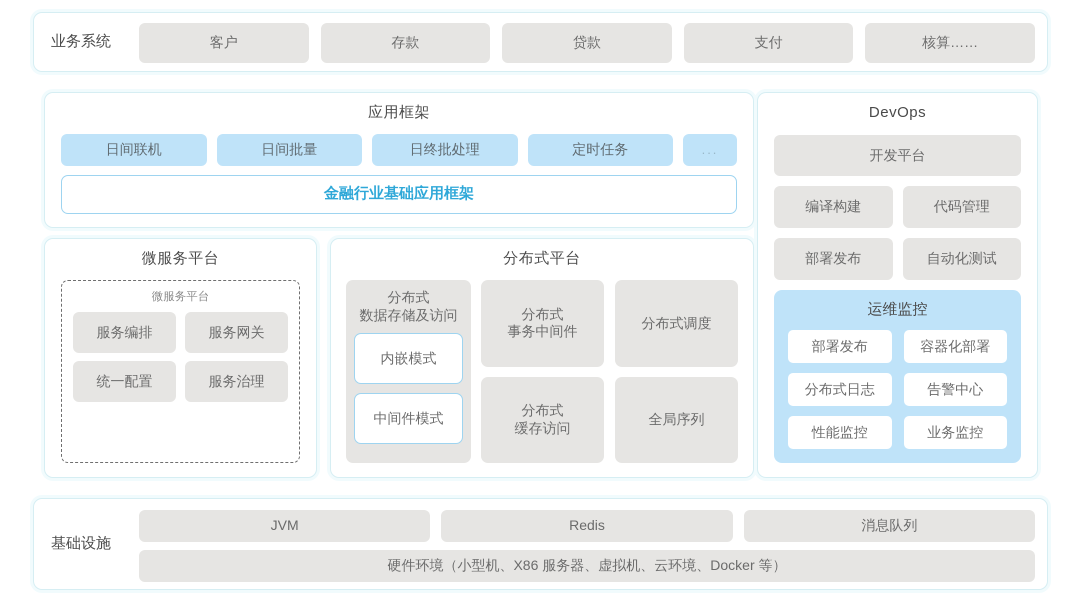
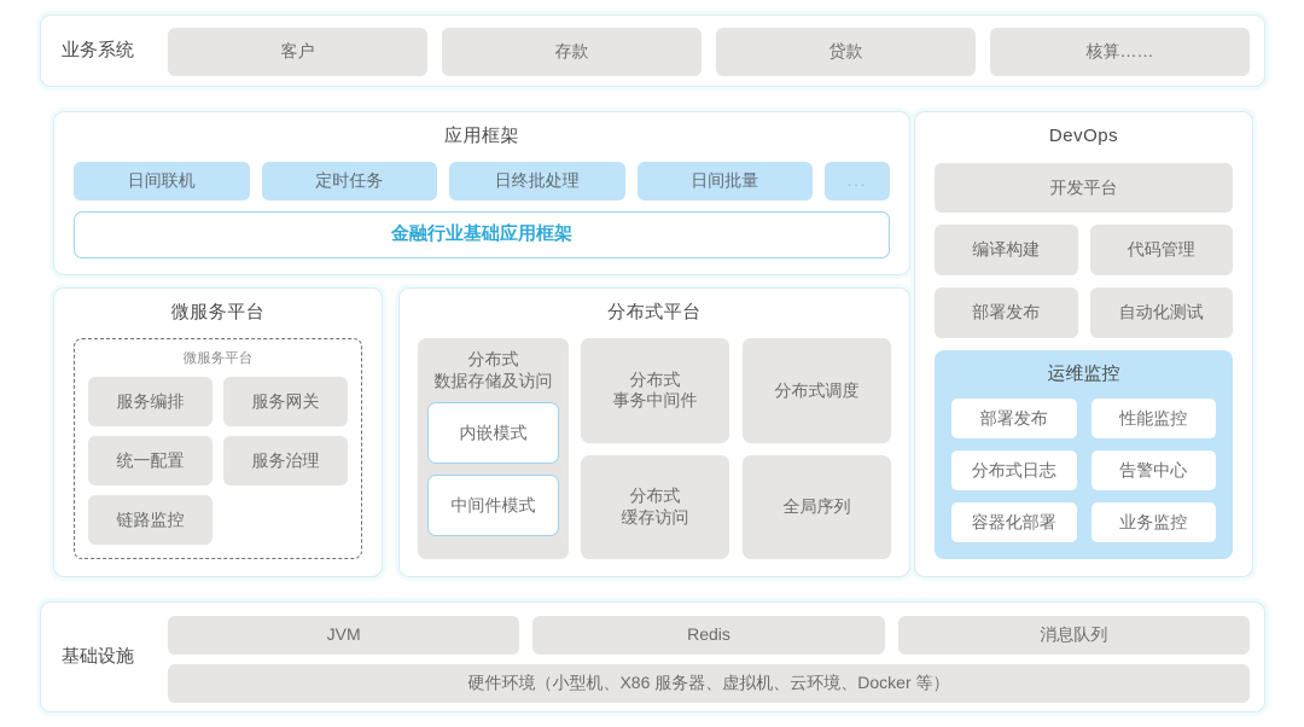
  业务系统
  客户
  存款
  贷款
- 支付
  核算……
  应用框架
  日间联机
- 日间批量
+ 定时任务
  日终批处理
- 定时任务
+ 日间批量
  ...
  金融行业基础应用框架
  DevOps
  开发平台
  编译构建
  代码管理
  部署发布
  自动化测试
  运维监控
  部署发布
- 容器化部署
+ 性能监控
  分布式日志
  告警中心
- 性能监控
+ 容器化部署
  业务监控
  微服务平台
  微服务平台
  服务编排
  服务网关
  统一配置
  服务治理
+ 链路监控
  分布式平台
  分布式
  数据存储及访问
  内嵌模式
  中间件模式
  分布式
  事务中间件
  分布式调度
  分布式
  缓存访问
  全局序列
  基础设施
  JVM
  Redis
  消息队列
  硬件环境（小型机、X86 服务器、虚拟机、云环境、Docker 等）
